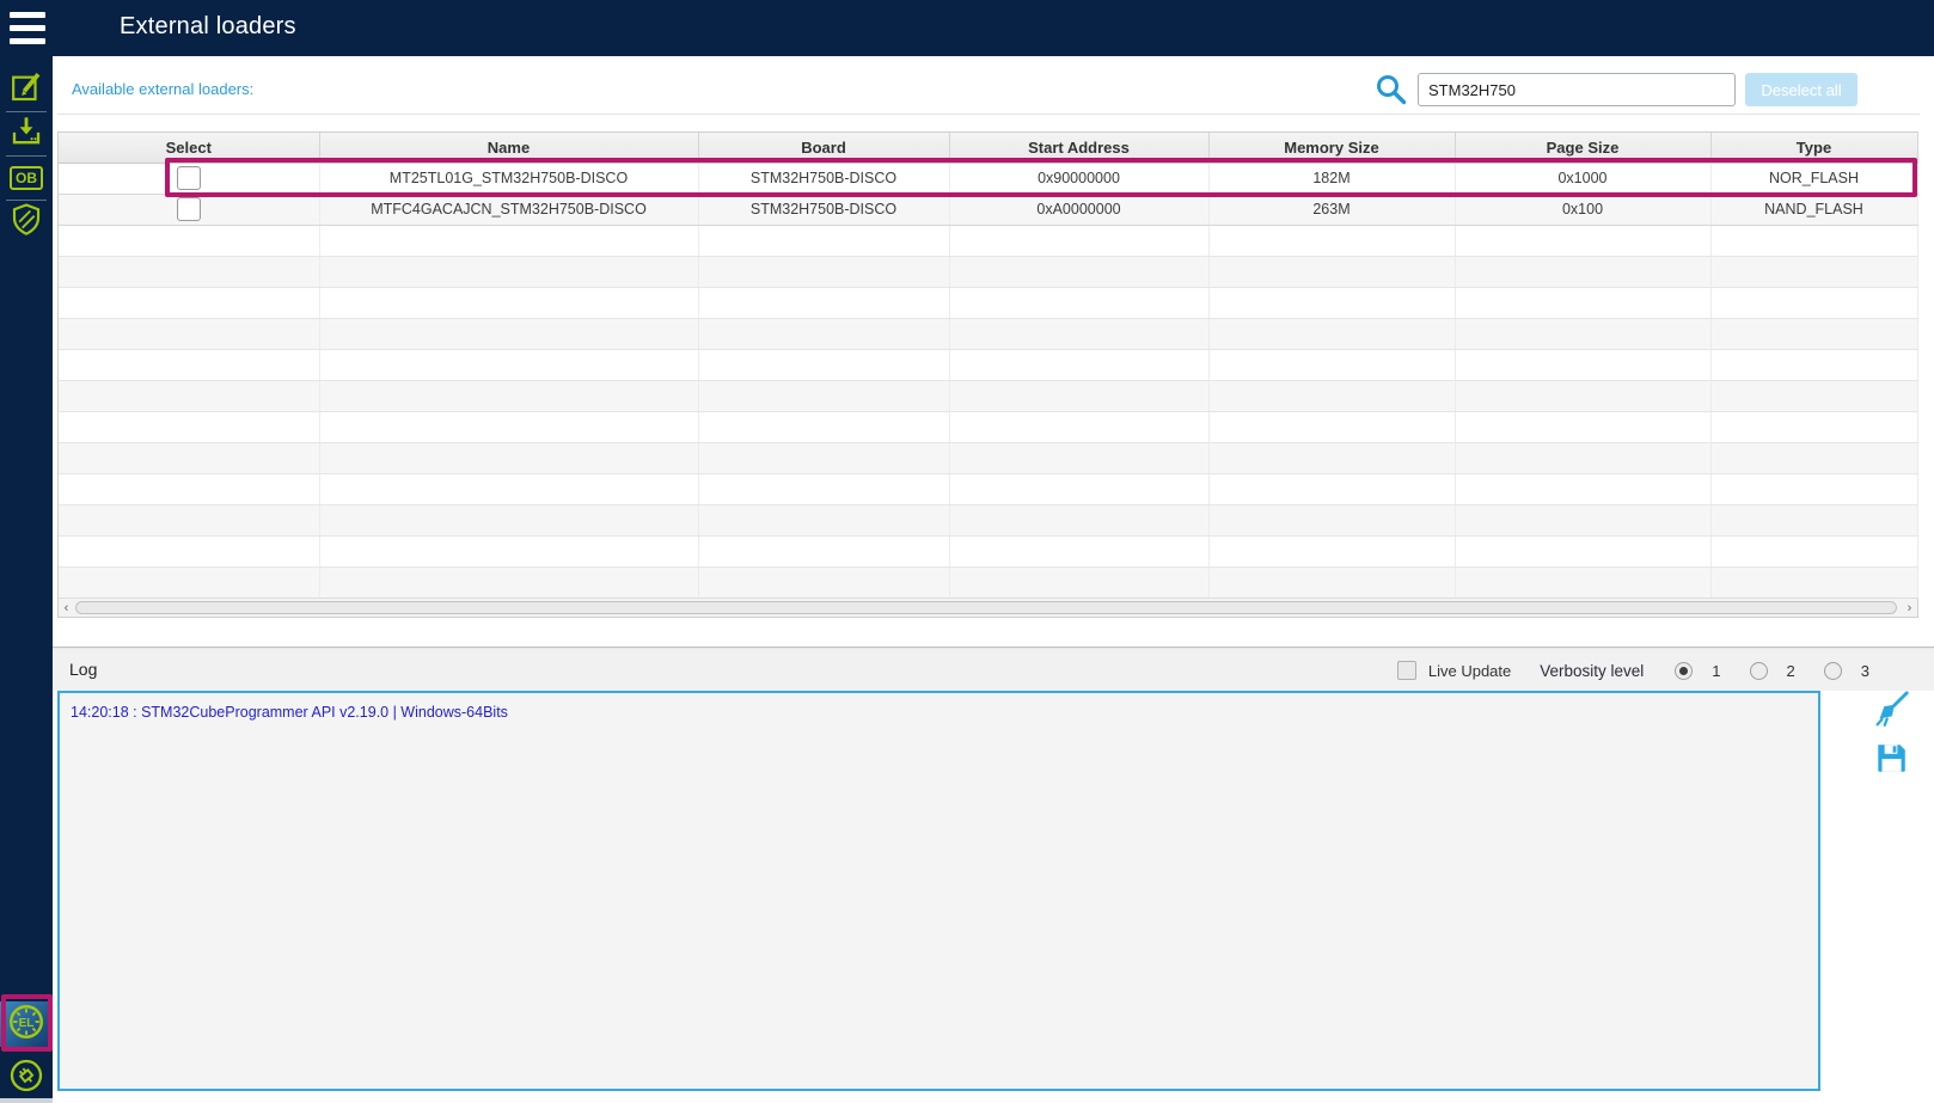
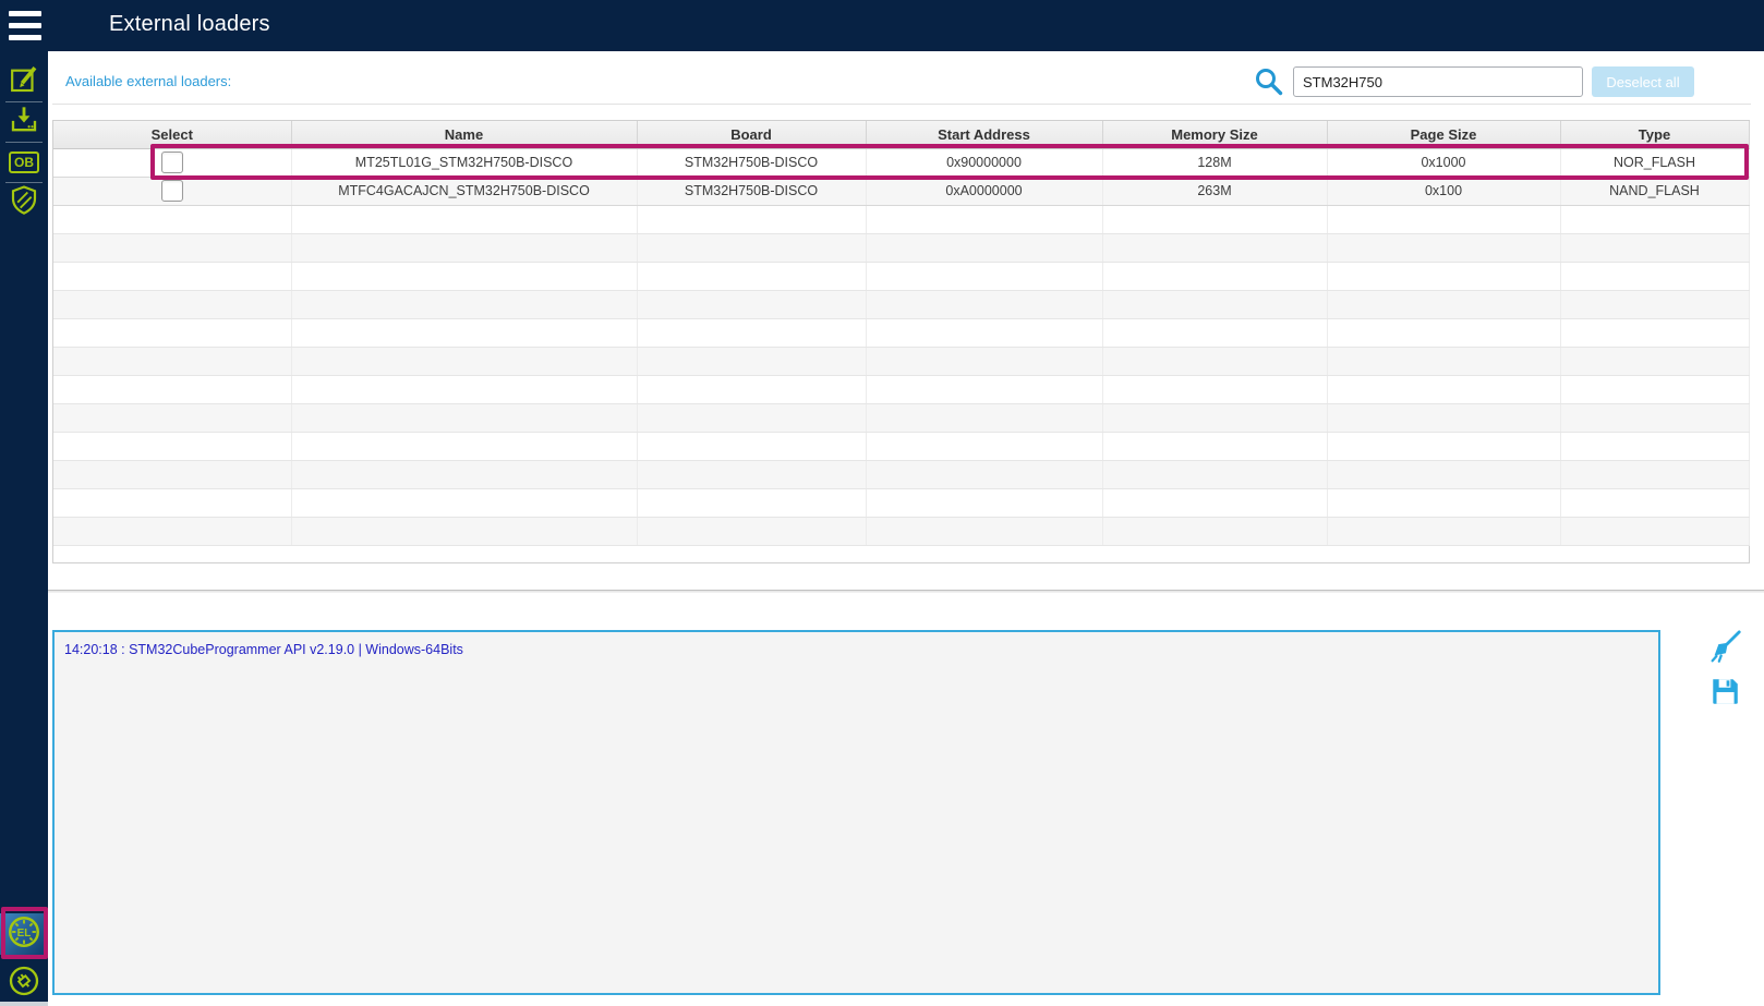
  External loaders
  OB
  EL
  Available external loaders:
  STM32H750
  Deselect all
  Select	Name	Board	Start Address	Memory Size	Page Size	Type
- 	MT25TL01G_STM32H750B-DISCO	STM32H750B-DISCO	0x90000000	182M	0x1000	NOR_FLASH
+ 	MT25TL01G_STM32H750B-DISCO	STM32H750B-DISCO	0x90000000	128M	0x1000	NOR_FLASH
  	MTFC4GACAJCN_STM32H750B-DISCO	STM32H750B-DISCO	0xA0000000	263M	0x100	NAND_FLASH
- ‹
- ›
- Log
- Live Update
- Verbosity level
- 1
- 2
- 3
  14:20:18 : STM32CubeProgrammer API v2.19.0 | Windows-64Bits
